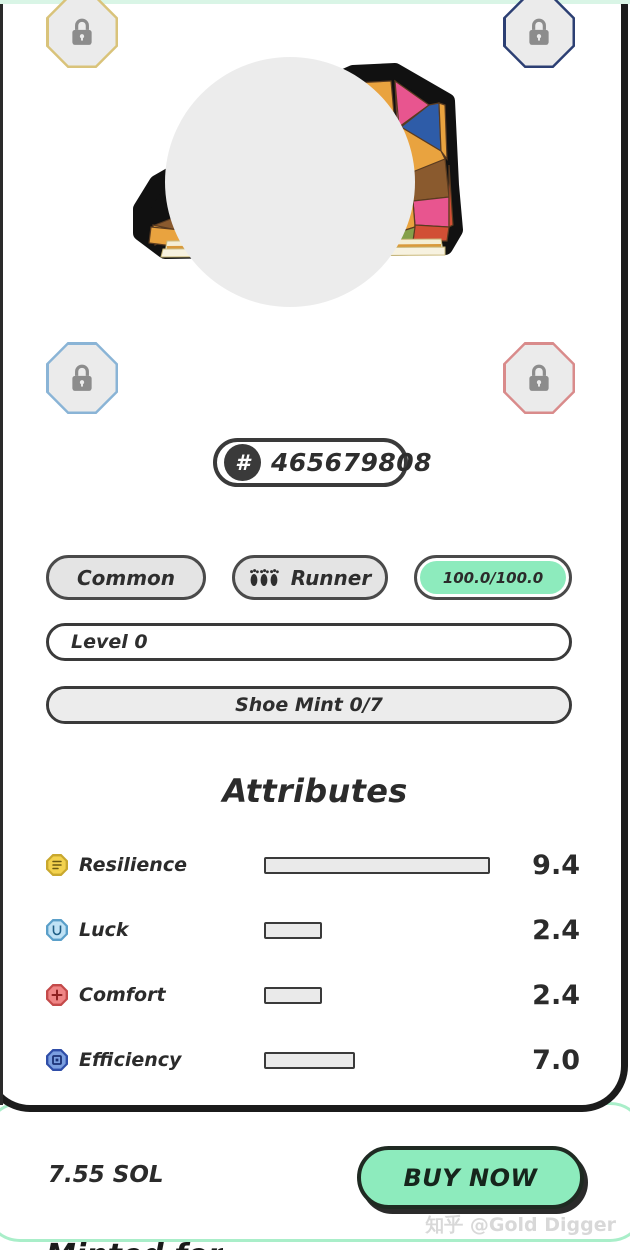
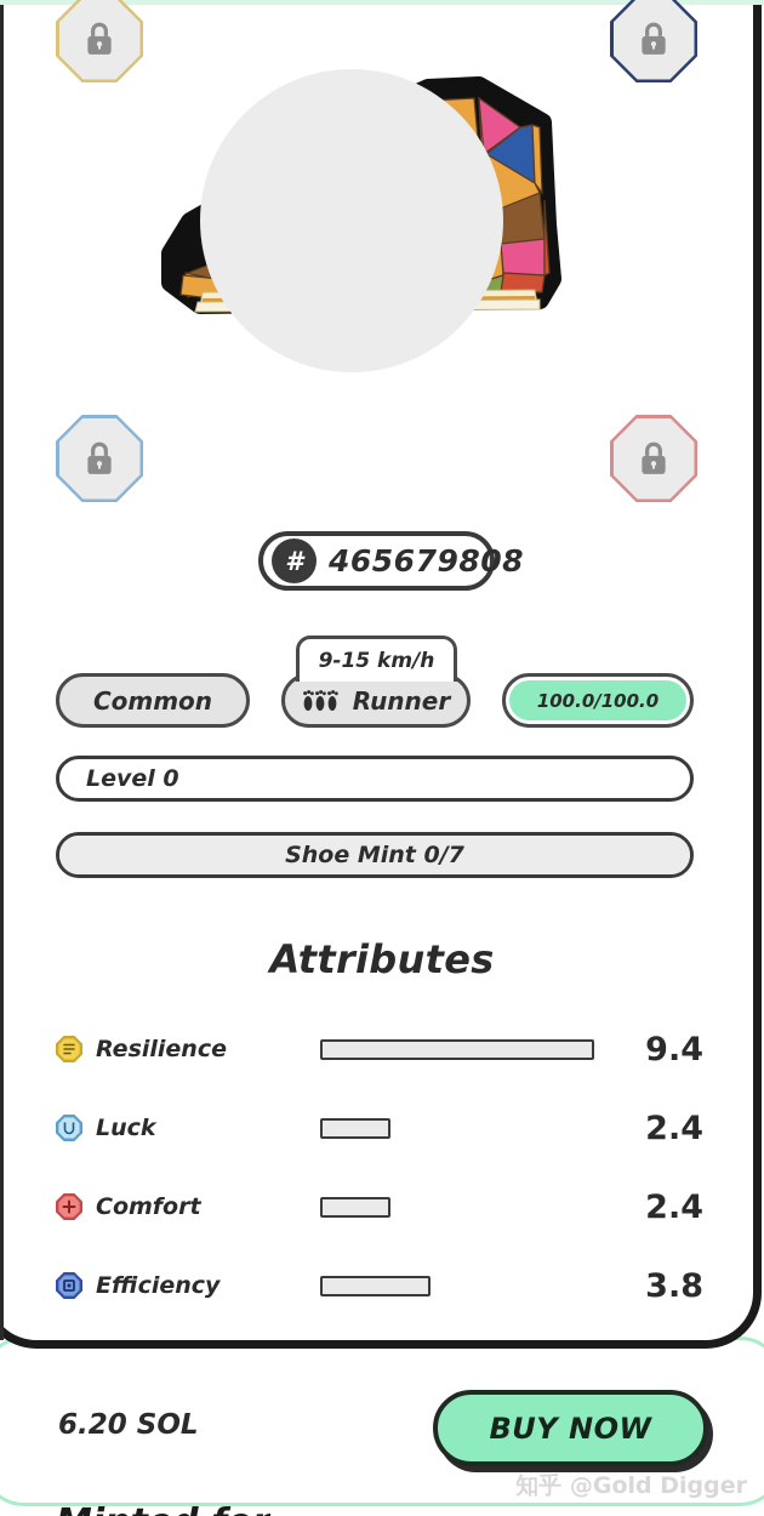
  #
  465679808
  Common
+ 9-15 km/h
  Runner
  100.0/100.0
  Level 0
  Shoe Mint 0/7
  Attributes
  Resilience
  9.4
  Luck
  2.4
  Comfort
  2.4
  Efficiency
- 7.0
+ 3.8
- 7.55 SOL
+ 6.20 SOL
  BUY NOW
  知乎 @Gold Digger
